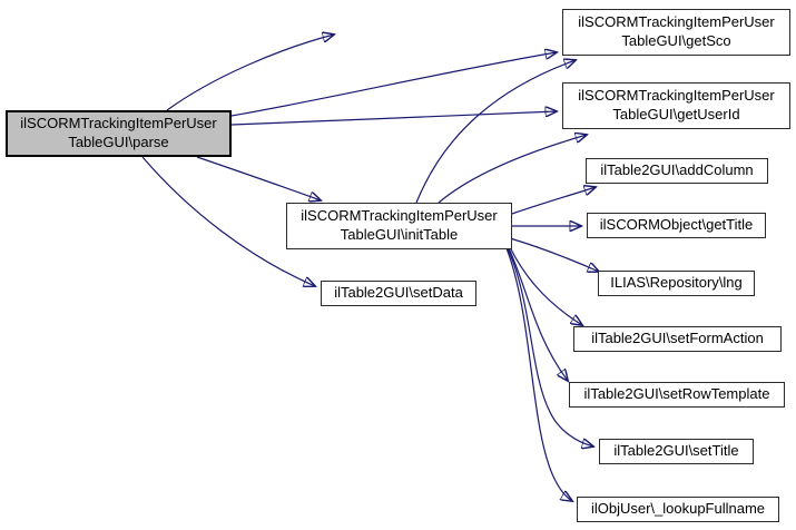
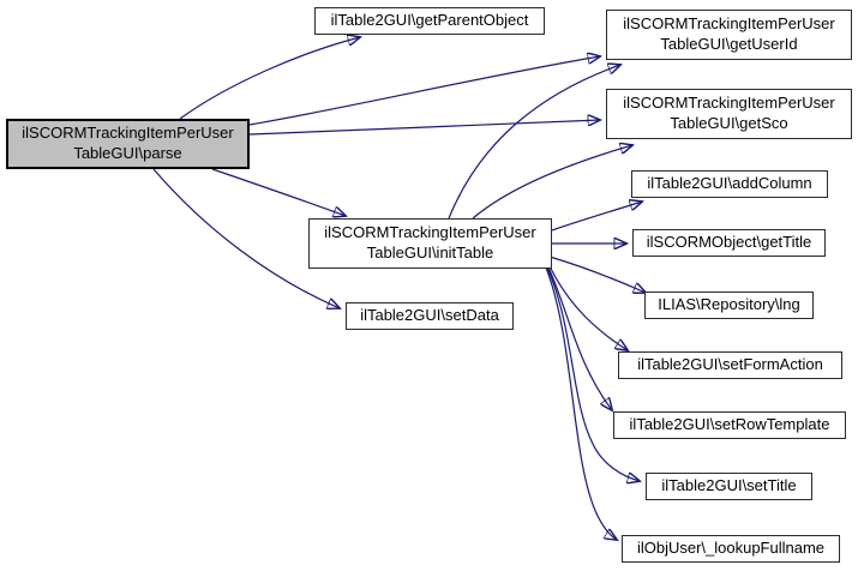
  ilSCORMTrackingItemPerUser
  TableGUI\parse
+ ilTable2GUI\getParentObject
  ilSCORMTrackingItemPerUser
- TableGUI\getSco
+ TableGUI\getUserId
  ilSCORMTrackingItemPerUser
- TableGUI\getUserId
+ TableGUI\getSco
  ilSCORMTrackingItemPerUser
  TableGUI\initTable
  ilTable2GUI\setData
  ilTable2GUI\addColumn
  ilSCORMObject\getTitle
  ILIAS\Repository\lng
  ilTable2GUI\setFormAction
  ilTable2GUI\setRowTemplate
  ilTable2GUI\setTitle
  ilObjUser\_lookupFullname
